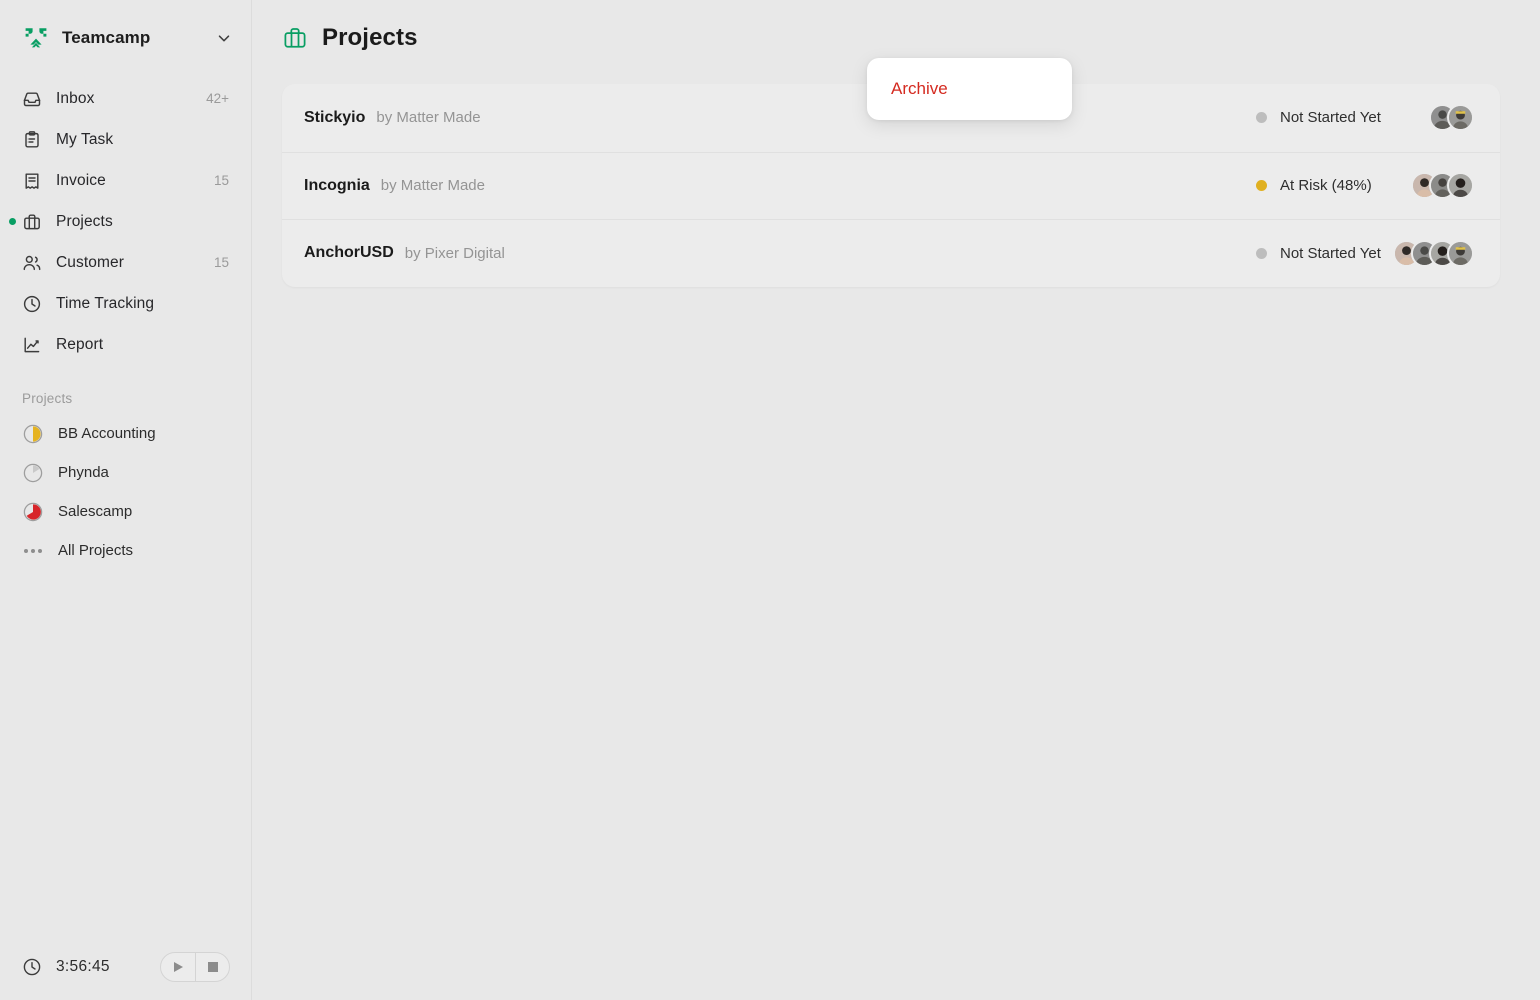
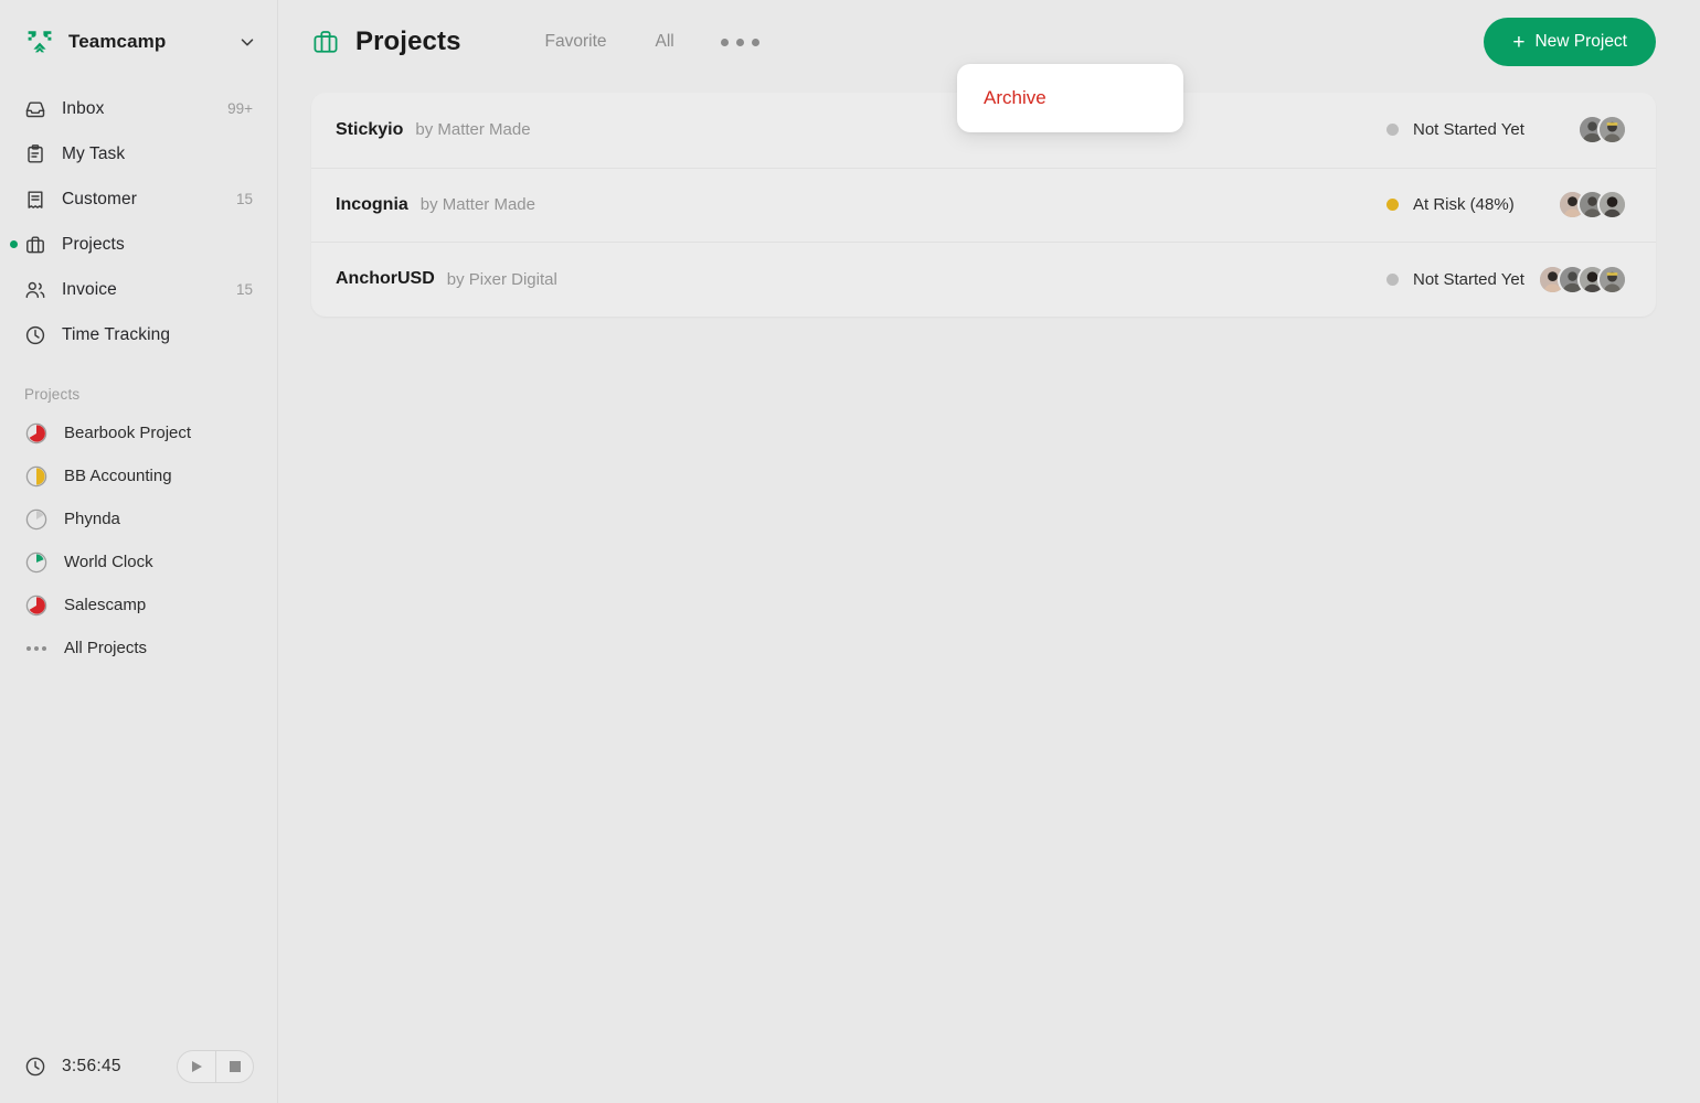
  Teamcamp
  Inbox
- 42+
+ 99+
  My Task
- Invoice
+ Customer
  15
  Projects
- Customer
+ Invoice
  15
  Time Tracking
- Report
  Projects
+ Bearbook Project
  BB Accounting
  Phynda
+ World Clock
  Salescamp
  All Projects
  3:56:45
  Projects
+ Favorite
+ All
+ +
+ New Project
  Stickyio
  by Matter Made
  Not Started Yet
  Incognia
  by Matter Made
  At Risk (48%)
  AnchorUSD
  by Pixer Digital
  Not Started Yet
  Archive
